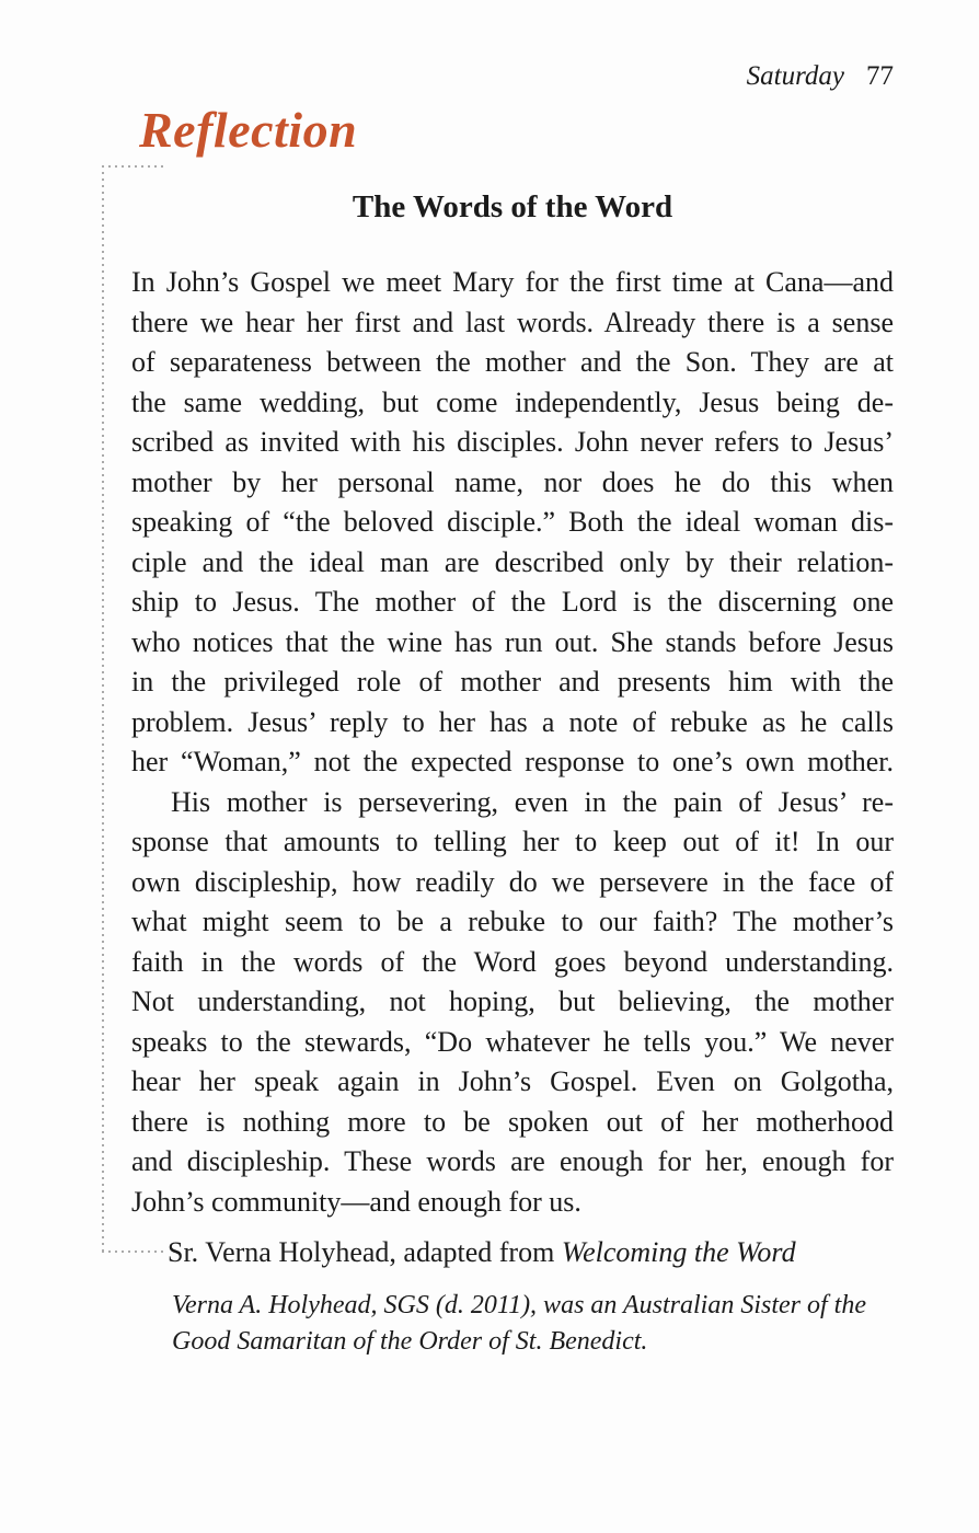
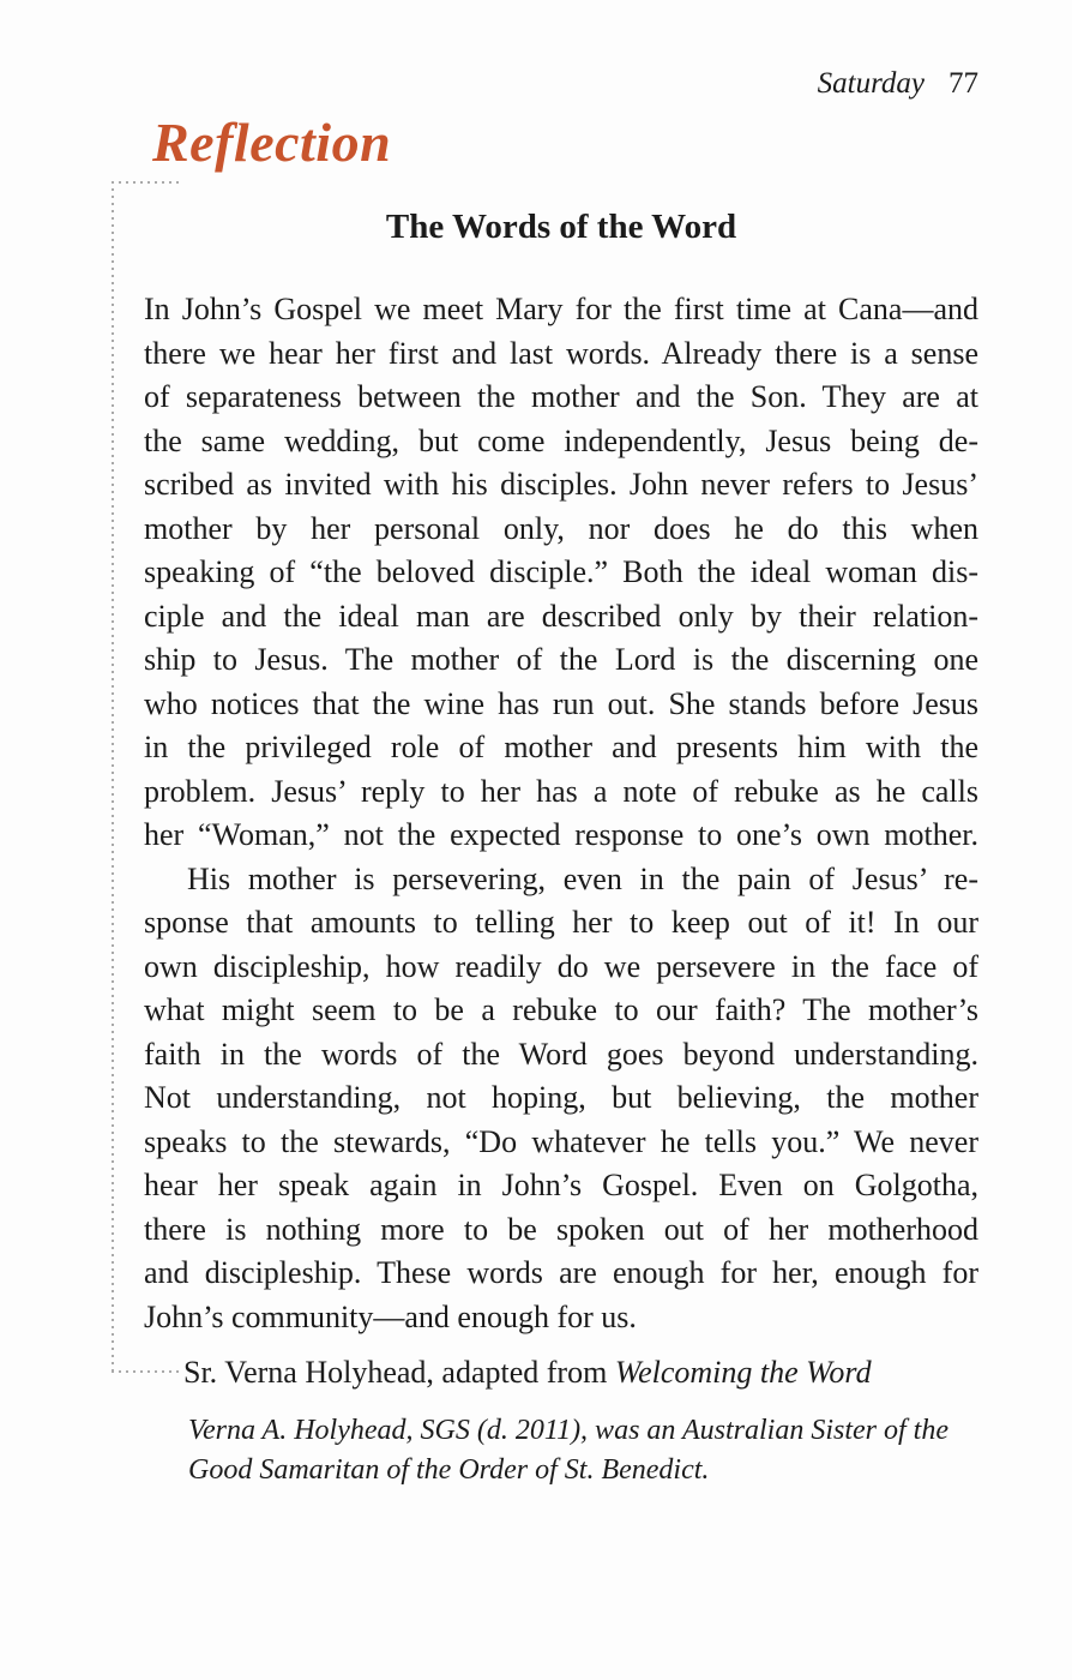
  Saturday 77
  Reflection
  The Words of the Word
  In John’s Gospel we meet Mary for the first time at Cana—and
  there we hear her first and last words. Already there is a sense
  of separateness between the mother and the Son. They are at
  the same wedding, but come independently, Jesus being de-
  scribed as invited with his disciples. John never refers to Jesus’
- mother by her personal name, nor does he do this when
+ mother by her personal only, nor does he do this when
  speaking of “the beloved disciple.” Both the ideal woman dis-
  ciple and the ideal man are described only by their relation-
  ship to Jesus. The mother of the Lord is the discerning one
  who notices that the wine has run out. She stands before Jesus
  in the privileged role of mother and presents him with the
  problem. Jesus’ reply to her has a note of rebuke as he calls
  her “Woman,” not the expected response to one’s own mother.
  His mother is persevering, even in the pain of Jesus’ re-
  sponse that amounts to telling her to keep out of it! In our
  own discipleship, how readily do we persevere in the face of
  what might seem to be a rebuke to our faith? The mother’s
  faith in the words of the Word goes beyond understanding.
  Not understanding, not hoping, but believing, the mother
  speaks to the stewards, “Do whatever he tells you.” We never
  hear her speak again in John’s Gospel. Even on Golgotha,
  there is nothing more to be spoken out of her motherhood
  and discipleship. These words are enough for her, enough for
  John’s community—and enough for us.
  Sr. Verna Holyhead, adapted from Welcoming the Word
  Verna A. Holyhead, SGS (d. 2011), was an Australian Sister of the
  Good Samaritan of the Order of St. Benedict.
